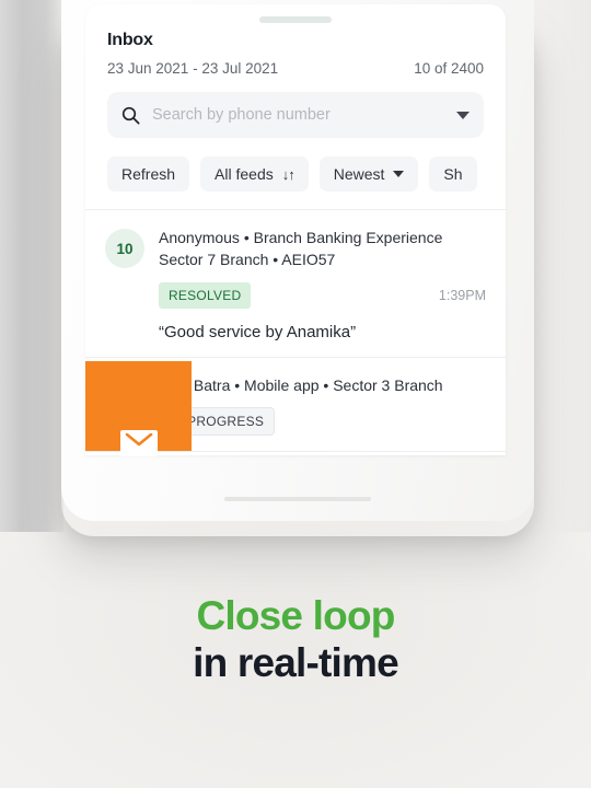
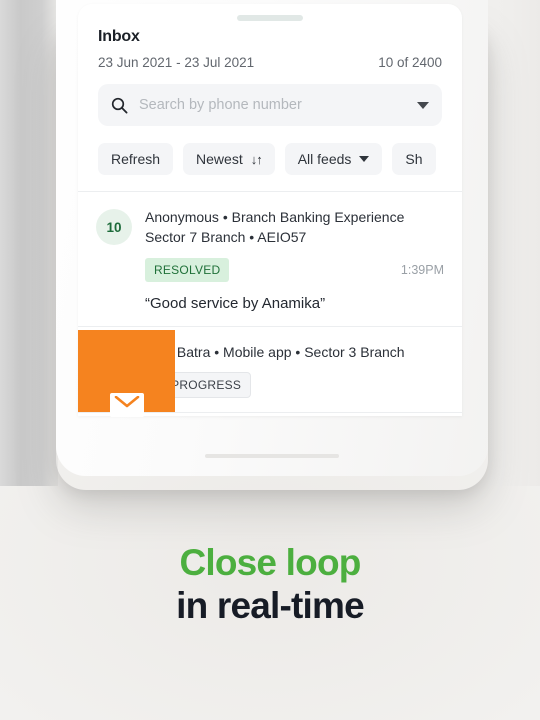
  Inbox
  23 Jun 2021 - 23 Jul 2021
  10 of 2400
  Search by phone number
  Refresh
- All feeds
+ Newest
  ↓↑
- Newest
+ All feeds
  Sh
  10
  Anonymous • Branch Banking Experience Sector 7 Branch • AEIO57
  RESOLVED
  1:39PM
  “Good service by Anamika”
  Batra • Mobile app • Sector 3 Branch
  PROGRESS
  Close loop
  in real-time
